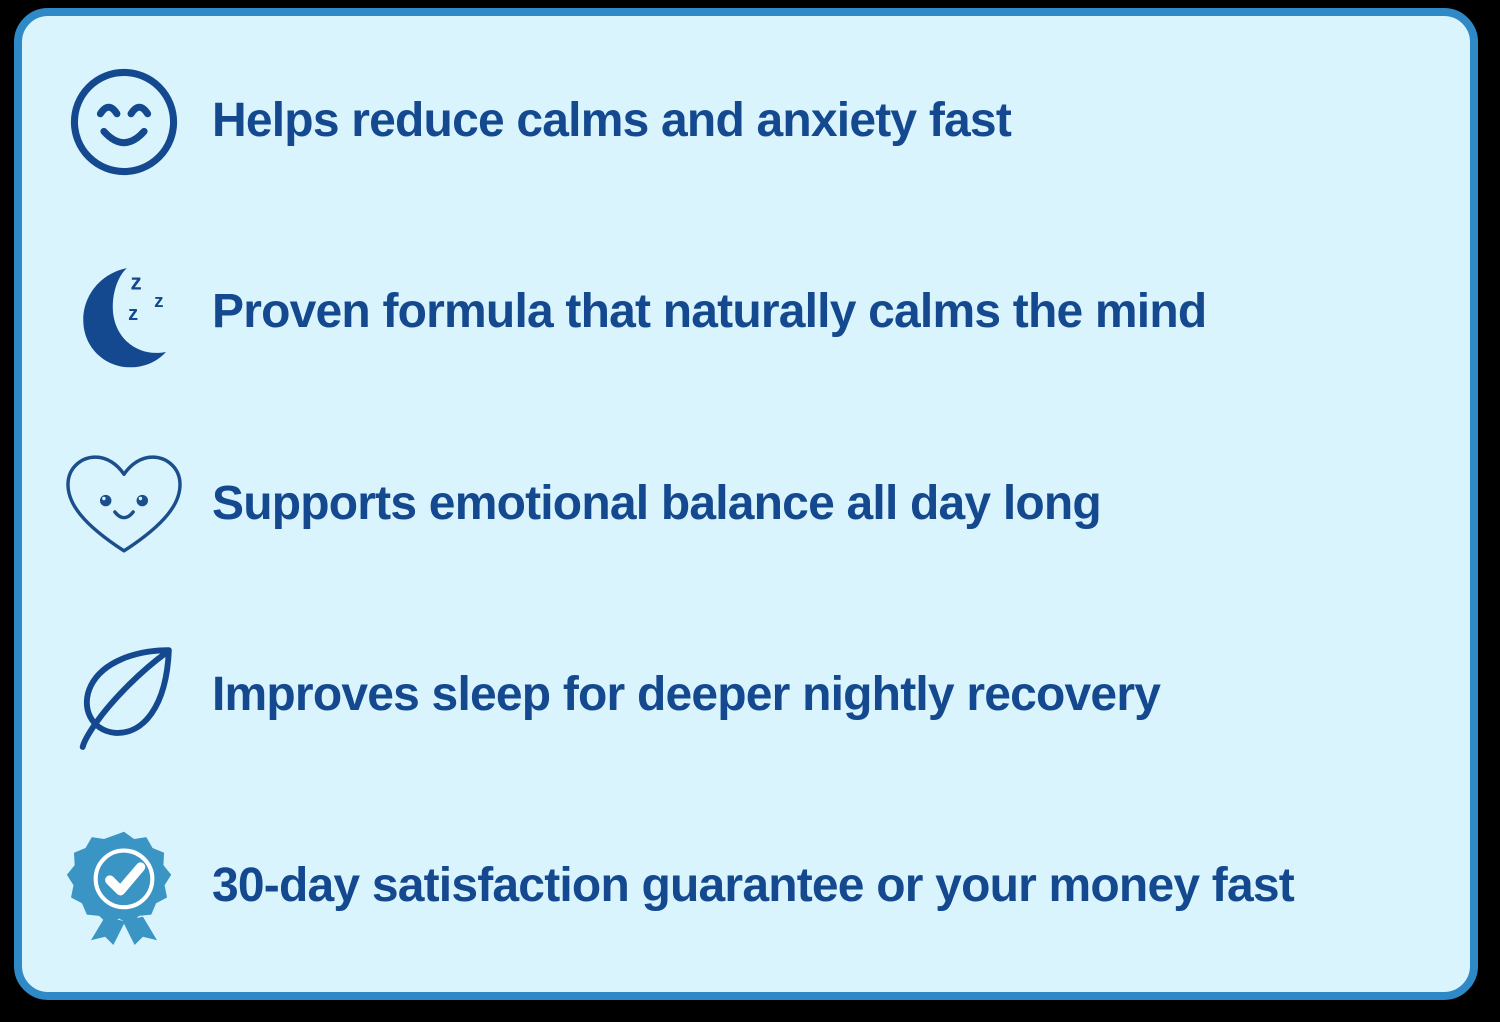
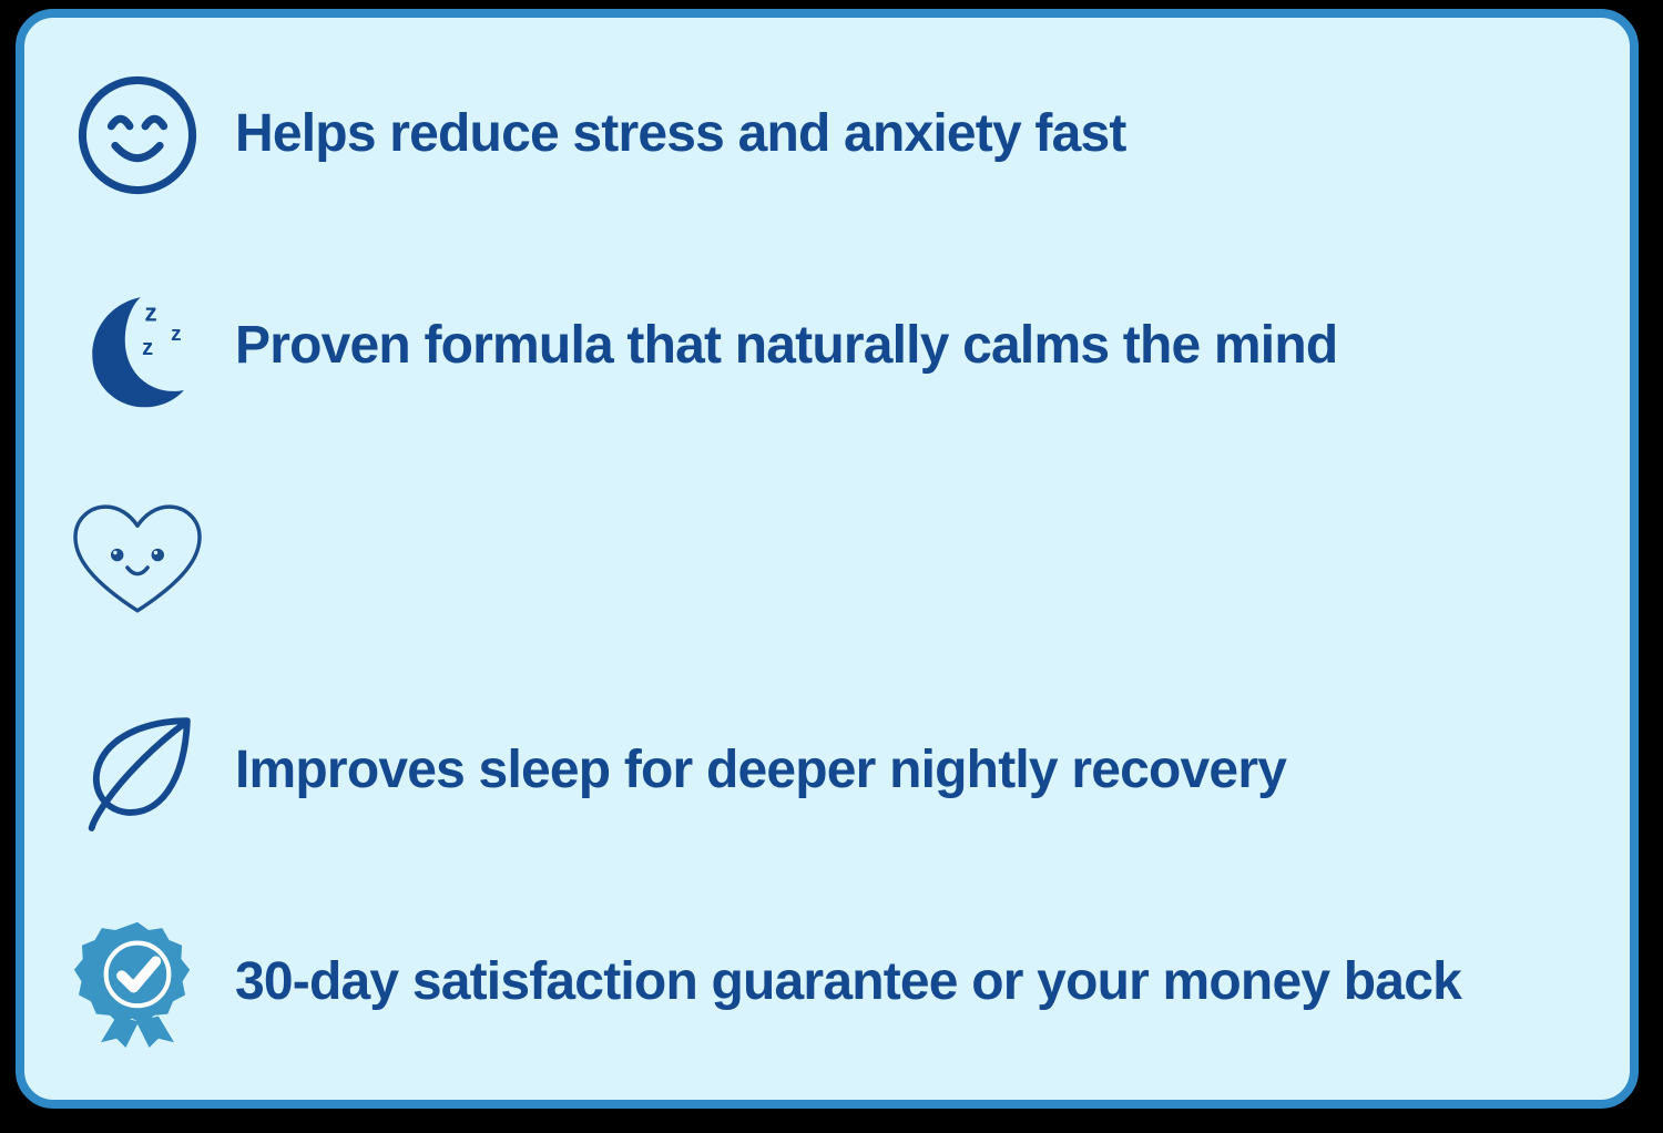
- Helps reduce calms and anxiety fast
+ Helps reduce stress and anxiety fast
  z
  z
  z
  Proven formula that naturally calms the mind
- Supports emotional balance all day long
  Improves sleep for deeper nightly recovery
- 30-day satisfaction guarantee or your money fast
+ 30-day satisfaction guarantee or your money back
